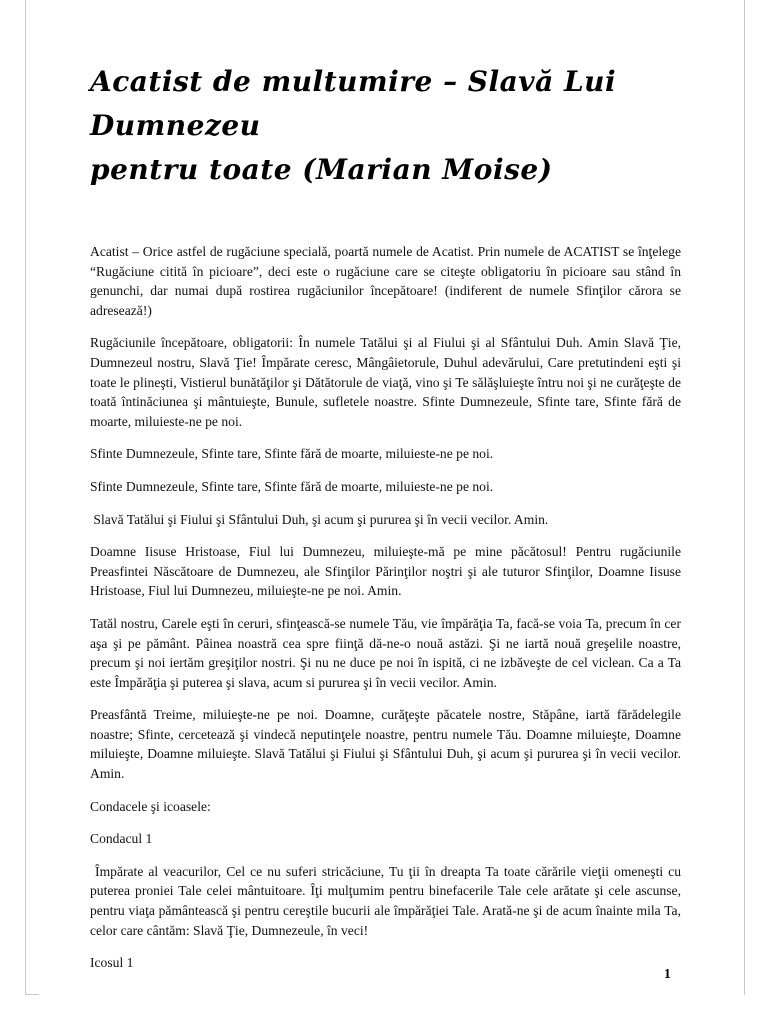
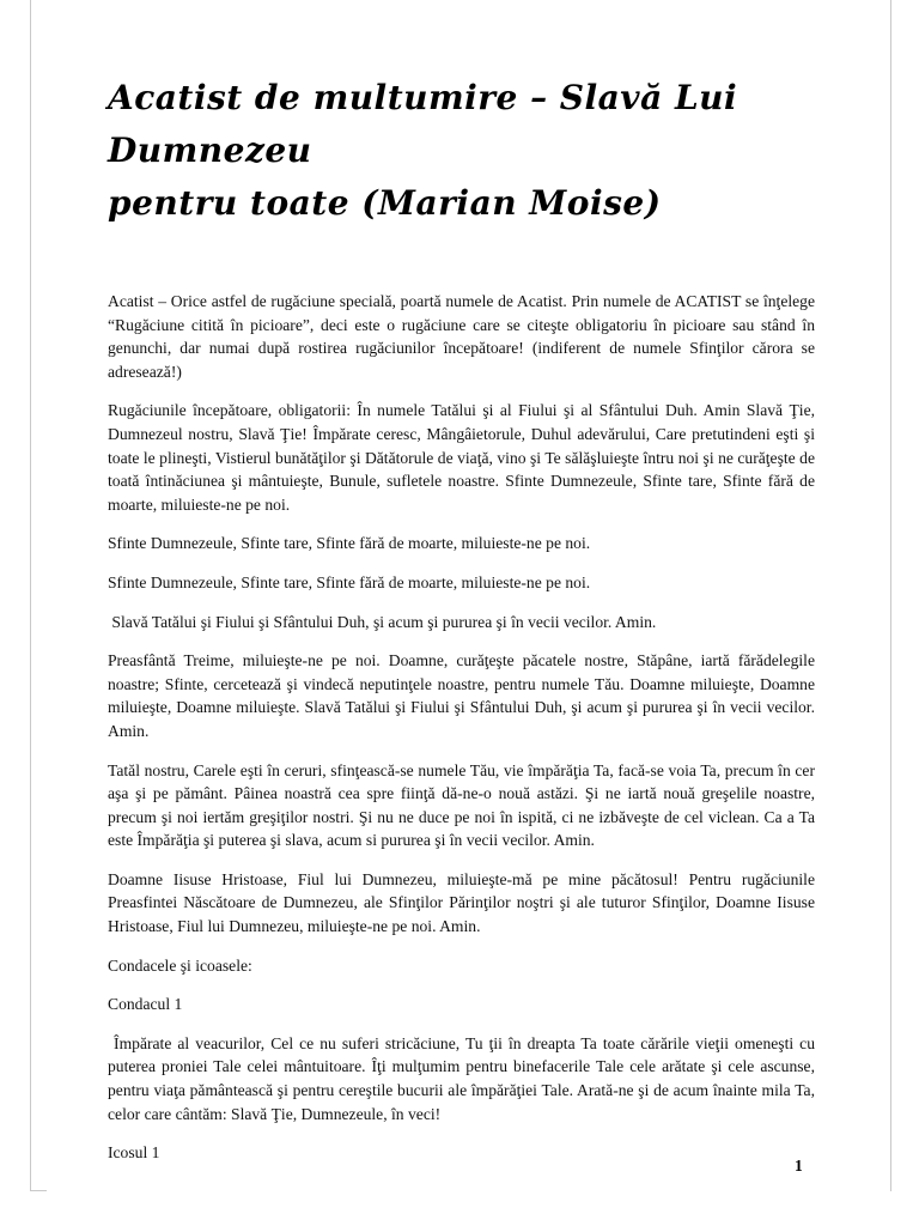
  Acatist de multumire – Slavă Lui Dumnezeu
  pentru toate (Marian Moise)
  Acatist – Orice astfel de rugăciune specială, poartă numele de Acatist. Prin numele de ACATIST se înţelege “Rugăciune citită în picioare”, deci este o rugăciune care se citeşte obligatoriu în picioare sau stând în genunchi, dar numai după rostirea rugăciunilor începătoare! (indiferent de numele Sfinţilor cărora se adresează!)
  Rugăciunile începătoare, obligatorii: În numele Tatălui şi al Fiului şi al Sfântului Duh. Amin Slavă Ţie, Dumnezeul nostru, Slavă Ţie! Împărate ceresc, Mângâietorule, Duhul adevărului, Care pretutindeni eşti şi toate le plineşti, Vistierul bunătăţilor şi Dătătorule de viaţă, vino şi Te sălăşluieşte întru noi şi ne curăţeşte de toată întinăciunea şi mântuieşte, Bunule, sufletele noastre. Sfinte Dumnezeule, Sfinte tare, Sfinte fără de moarte, miluieste-ne pe noi.
  Sfinte Dumnezeule, Sfinte tare, Sfinte fără de moarte, miluieste-ne pe noi.
  Sfinte Dumnezeule, Sfinte tare, Sfinte fără de moarte, miluieste-ne pe noi.
  Slavă Tatălui şi Fiului şi Sfântului Duh, şi acum şi pururea şi în vecii vecilor. Amin.
- Doamne Iisuse Hristoase, Fiul lui Dumnezeu, miluieşte-mă pe mine păcătosul! Pentru rugăciunile Preasfintei Născătoare de Dumnezeu, ale Sfinţilor Părinţilor noştri şi ale tuturor Sfinţilor, Doamne Iisuse Hristoase, Fiul lui Dumnezeu, miluieşte-ne pe noi. Amin.
+ Preasfântă Treime, miluieşte-ne pe noi. Doamne, curăţeşte păcatele nostre, Stăpâne, iartă fărădelegile noastre; Sfinte, cercetează şi vindecă neputinţele noastre, pentru numele Tău. Doamne miluieşte, Doamne miluieşte, Doamne miluieşte. Slavă Tatălui şi Fiului şi Sfântului Duh, şi acum şi pururea şi în vecii vecilor. Amin.
  Tatăl nostru, Carele eşti în ceruri, sfinţească-se numele Tău, vie împărăţia Ta, facă-se voia Ta, precum în cer aşa şi pe pământ. Pâinea noastră cea spre fiinţă dă-ne-o nouă astăzi. Şi ne iartă nouă greşelile noastre, precum şi noi iertăm greşiţilor nostri. Şi nu ne duce pe noi în ispită, ci ne izbăveşte de cel viclean. Ca a Ta este Împărăţia şi puterea şi slava, acum si pururea şi în vecii vecilor. Amin.
- Preasfântă Treime, miluieşte-ne pe noi. Doamne, curăţeşte păcatele nostre, Stăpâne, iartă fărădelegile noastre; Sfinte, cercetează şi vindecă neputinţele noastre, pentru numele Tău. Doamne miluieşte, Doamne miluieşte, Doamne miluieşte. Slavă Tatălui şi Fiului şi Sfântului Duh, şi acum şi pururea şi în vecii vecilor. Amin.
+ Doamne Iisuse Hristoase, Fiul lui Dumnezeu, miluieşte-mă pe mine păcătosul! Pentru rugăciunile Preasfintei Născătoare de Dumnezeu, ale Sfinţilor Părinţilor noştri şi ale tuturor Sfinţilor, Doamne Iisuse Hristoase, Fiul lui Dumnezeu, miluieşte-ne pe noi. Amin.
  Condacele şi icoasele:
  Condacul 1
  Împărate al veacurilor, Cel ce nu suferi stricăciune, Tu ţii în dreapta Ta toate cărările vieţii omeneşti cu puterea proniei Tale celei mântuitoare. Îţi mulţumim pentru binefacerile Tale cele arătate şi cele ascunse, pentru viaţa pământească şi pentru cereştile bucurii ale împărăţiei Tale. Arată-ne şi de acum înainte mila Ta, celor care cântăm: Slavă Ţie, Dumnezeule, în veci!
  Icosul 1
  1
